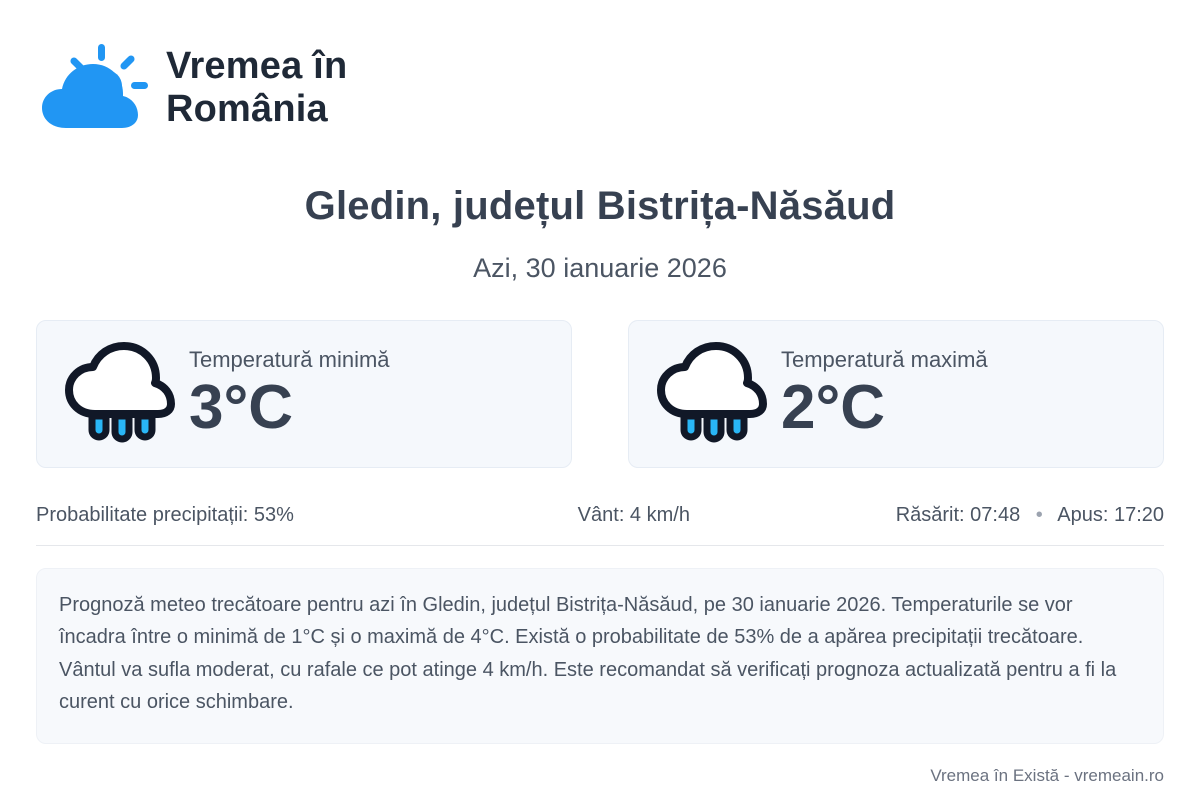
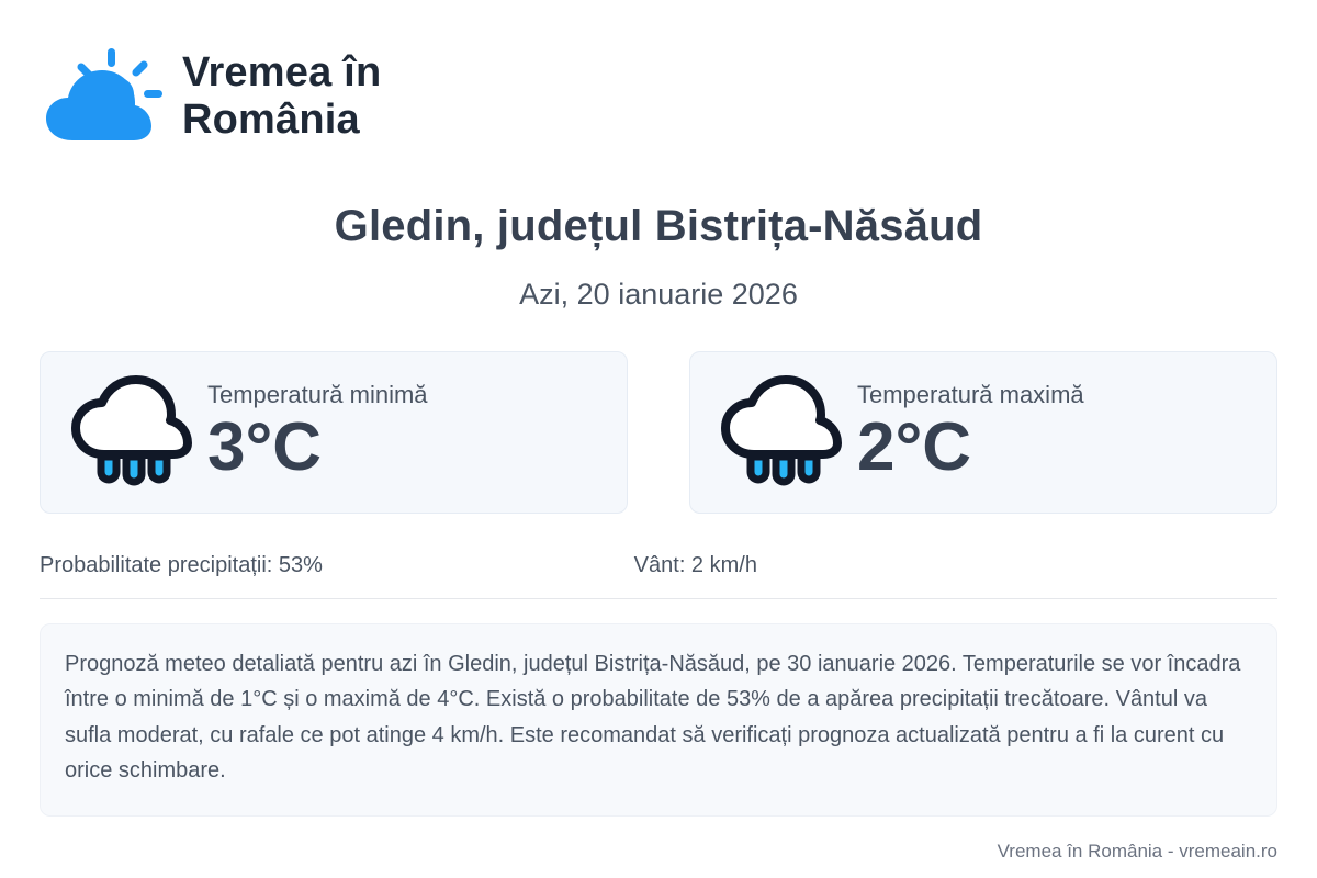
  Vremea în
  România
  Gledin, județul Bistrița-Năsăud
- Azi, 30 ianuarie 2026
+ Azi, 20 ianuarie 2026
  Temperatură minimă
  3°C
  Temperatură maximă
  2°C
  Probabilitate precipitații: 53%
- Vânt: 4 km/h
+ Vânt: 2 km/h
- Răsărit: 07:48 • Apus: 17:20
- Prognoză meteo trecătoare pentru azi în Gledin, județul Bistrița-Năsăud, pe 30 ianuarie 2026. Temperaturile se vor încadra între o minimă de 1°C și o maximă de 4°C. Există o probabilitate de 53% de a apărea precipitații trecătoare. Vântul va sufla moderat, cu rafale ce pot atinge 4 km/h. Este recomandat să verificați prognoza actualizată pentru a fi la curent cu orice schimbare.
+ Prognoză meteo detaliată pentru azi în Gledin, județul Bistrița-Năsăud, pe 30 ianuarie 2026. Temperaturile se vor încadra între o minimă de 1°C și o maximă de 4°C. Există o probabilitate de 53% de a apărea precipitații trecătoare. Vântul va sufla moderat, cu rafale ce pot atinge 4 km/h. Este recomandat să verificați prognoza actualizată pentru a fi la curent cu orice schimbare.
- Vremea în Există - vremeain.ro
+ Vremea în România - vremeain.ro
